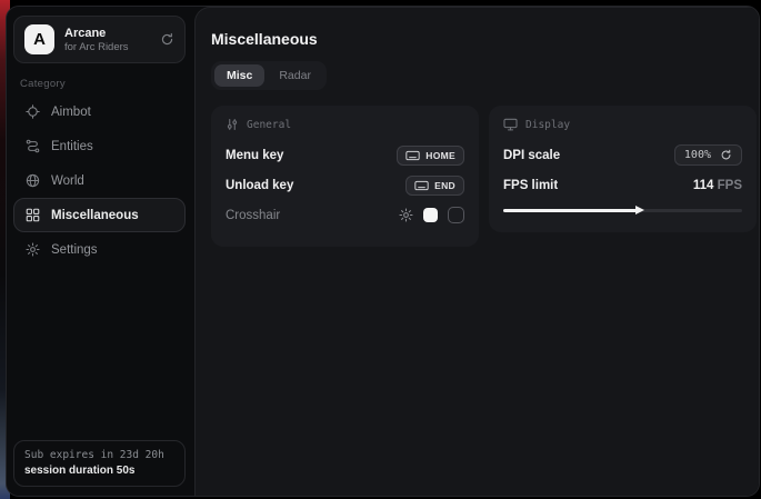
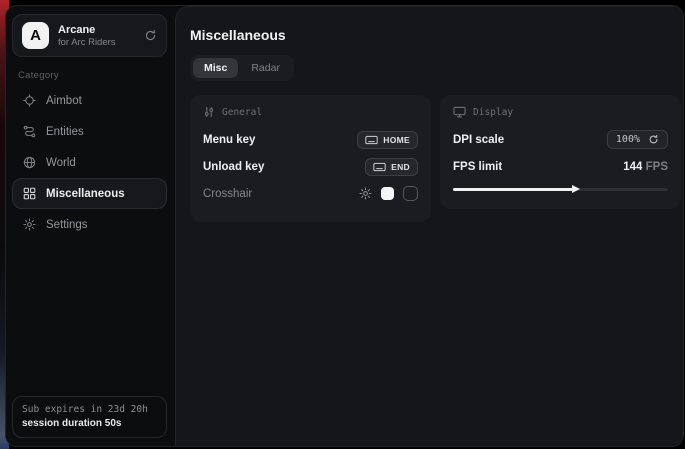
  A
  Arcane
  for Arc Riders
  Category
  Aimbot
  Entities
  World
  Miscellaneous
  Settings
  Sub expires in 23d 20h
  session duration 50s
  Miscellaneous
  Misc
  Radar
  General
  Menu key
  HOME
  Unload key
  END
  Crosshair
  Display
  DPI scale
  100%
  FPS limit
- 114 FPS
+ 144 FPS
